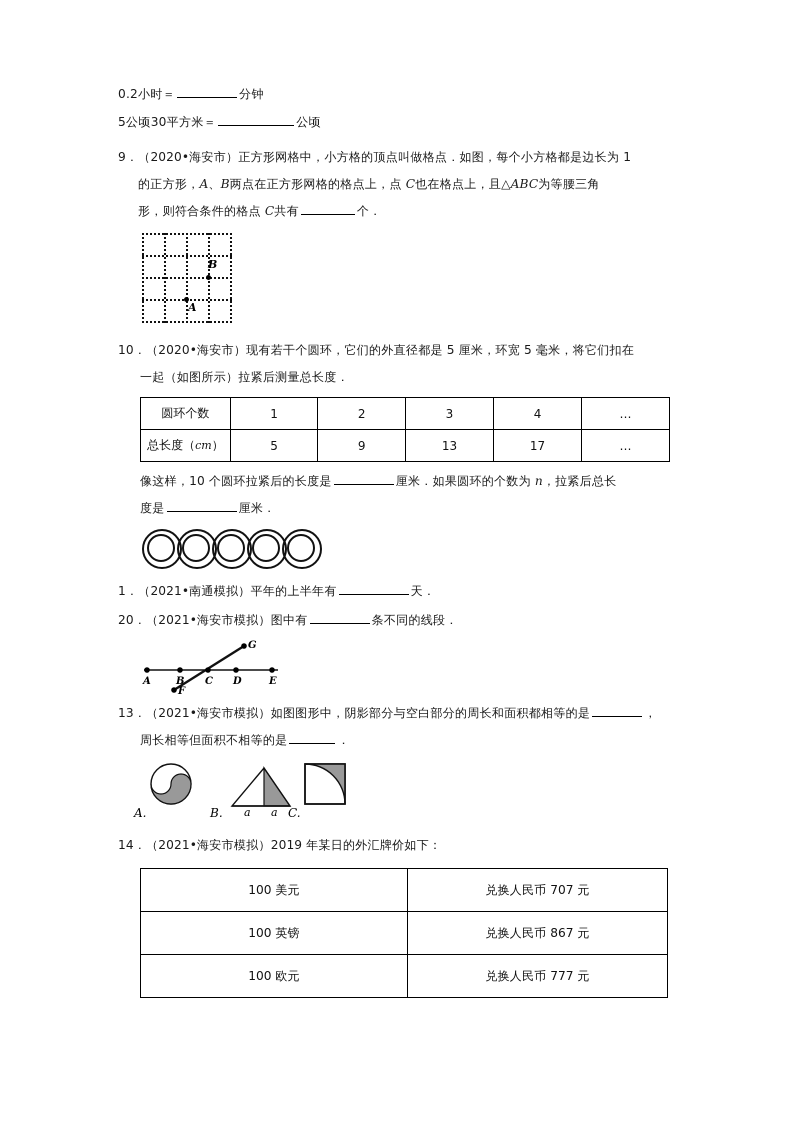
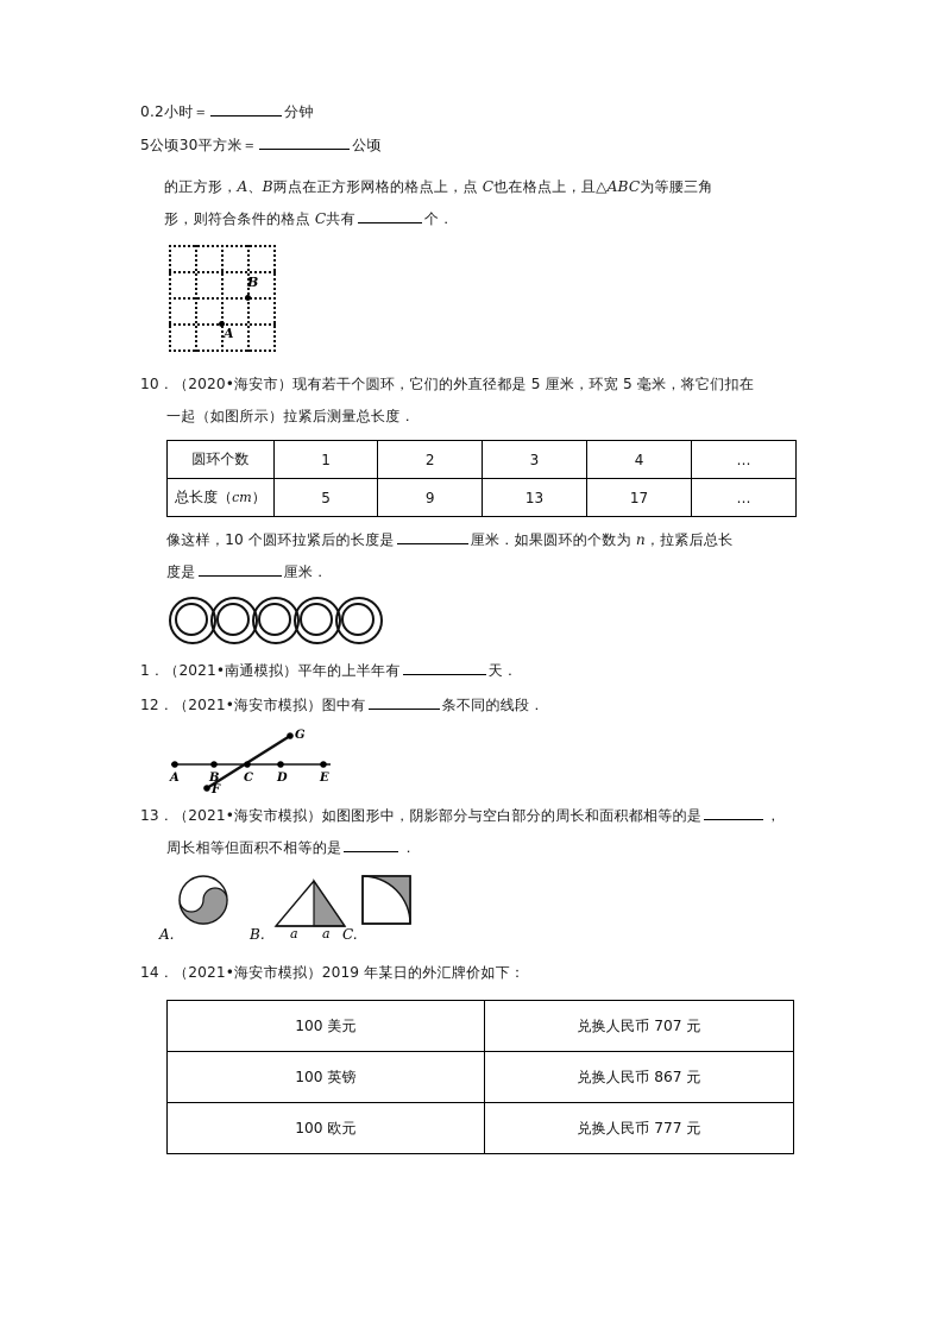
  0.2小时＝ 分钟
  5公顷30平方米＝ 公顷
- 9．（2020•海安市）正方形网格中，小方格的顶点叫做格点．如图，每个小方格都是边长为 1
  的正方形，A、B两点在正方形网格的格点上，点 C也在格点上，且△ABC为等腰三角
  形，则符合条件的格点 C共有 个．
  A
  B
  10．（2020•海安市）现有若干个圆环，它们的外直径都是 5 厘米，环宽 5 毫米，将它们扣在
  一起（如图所示）拉紧后测量总长度．
  圆环个数	1	2	3	4	…
  总长度（cm）	5	9	13	17	…
  像这样，10 个圆环拉紧后的长度是 厘米．如果圆环的个数为 n，拉紧后总长
  度是 厘米．
  1．（2021•南通模拟）平年的上半年有 天．
- 20．（2021•海安市模拟）图中有 条不同的线段．
+ 12．（2021•海安市模拟）图中有 条不同的线段．
  A
  B
  C
  D
  E
  F
  G
  13．（2021•海安市模拟）如图图形中，阴影部分与空白部分的周长和面积都相等的是 ，
  周长相等但面积不相等的是 ．
  A.
  B.
  a
  a
  C.
  14．（2021•海安市模拟）2019 年某日的外汇牌价如下：
  100 美元	兑换人民币 707 元
  100 英镑	兑换人民币 867 元
  100 欧元	兑换人民币 777 元
